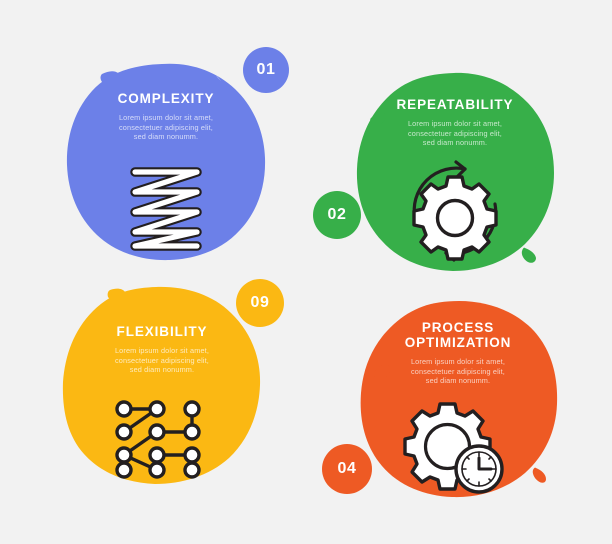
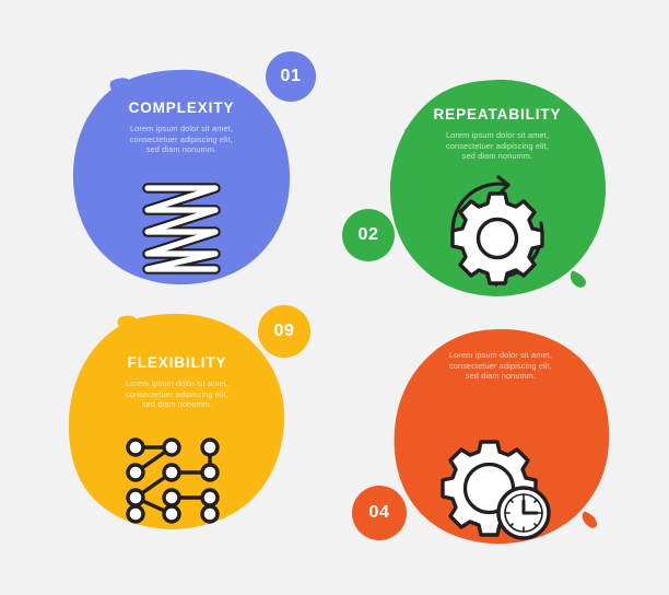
  COMPLEXITY
  Lorem ipsum dolor sit amet,
  consectetuer adipiscing elit,
  sed diam nonumm.
  REPEATABILITY
  Lorem ipsum dolor sit amet,
  consectetuer adipiscing elit,
  sed diam nonumm.
  FLEXIBILITY
  Lorem ipsum dolor sit amet,
  consectetuer adipiscing elit,
  sed diam nonumm.
- PROCESS
- OPTIMIZATION
  Lorem ipsum dolor sit amet,
  consectetuer adipiscing elit,
  sed diam nonumm.
  01
  02
  09
  04
